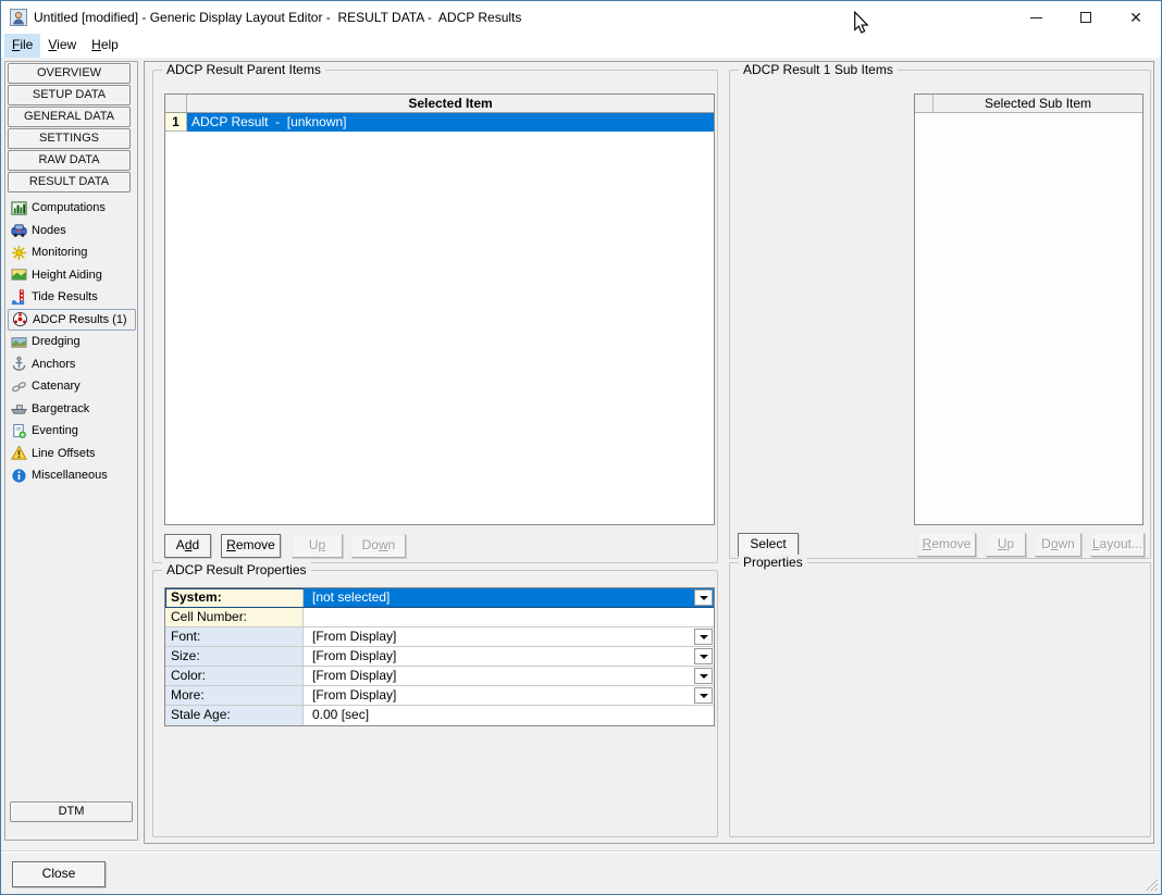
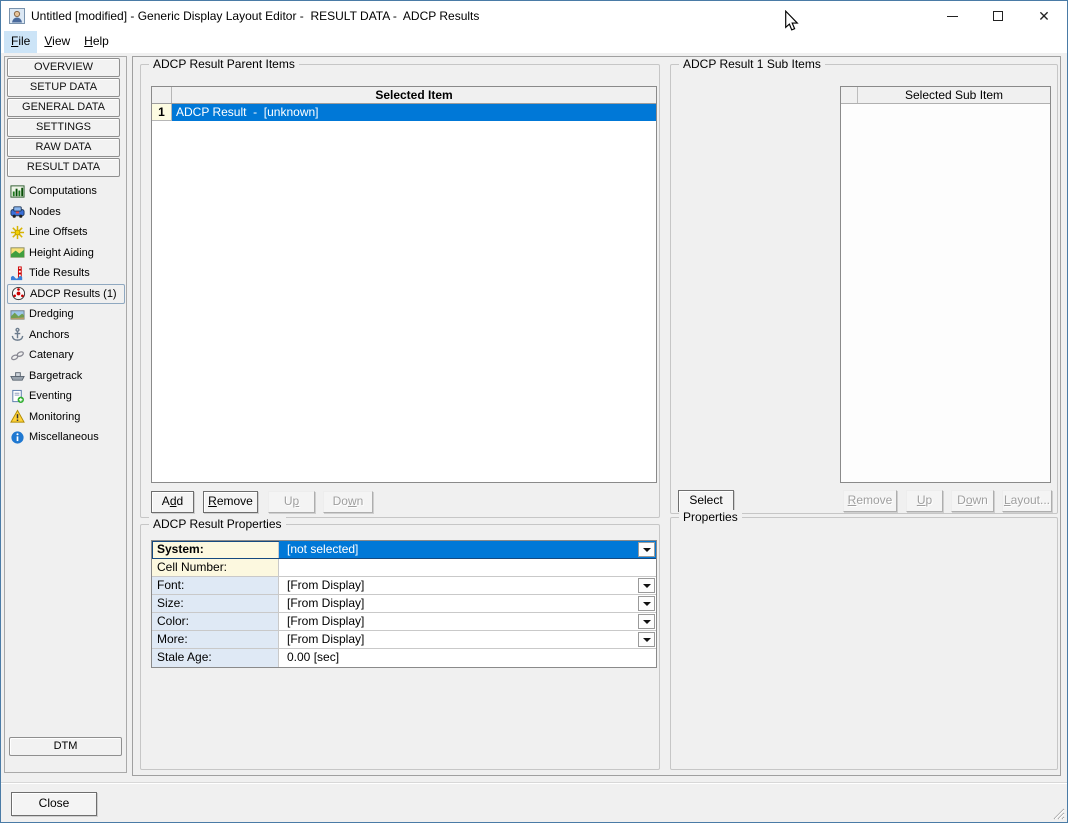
  Untitled [modified] - Generic Display Layout Editor - RESULT DATA - ADCP Results
  ✕
  File
  View
  Help
  OVERVIEW
  SETUP DATA
  GENERAL DATA
  SETTINGS
  RAW DATA
  RESULT DATA
  Computations
  Nodes
- Monitoring
+ Line Offsets
  Height Aiding
  Tide Results
  ADCP Results (1)
  Dredging
  Anchors
  Catenary
  Bargetrack
  Eventing
- Line Offsets
+ Monitoring
  Miscellaneous
  DTM
  ADCP Result Parent Items
  Selected Item
  1
  ADCP Result - [unknown]
  Add
  Remove
  Up
  Down
  ADCP Result Properties
  System:
  [not selected]
  Cell Number:
  Font:
  [From Display]
  Size:
  [From Display]
  Color:
  [From Display]
  More:
  [From Display]
  Stale Age:
  0.00 [sec]
  ADCP Result 1 Sub Items
  Selected Sub Item
  Select
  Remove
  Up
  Down
  Layout...
  Properties
  Close
